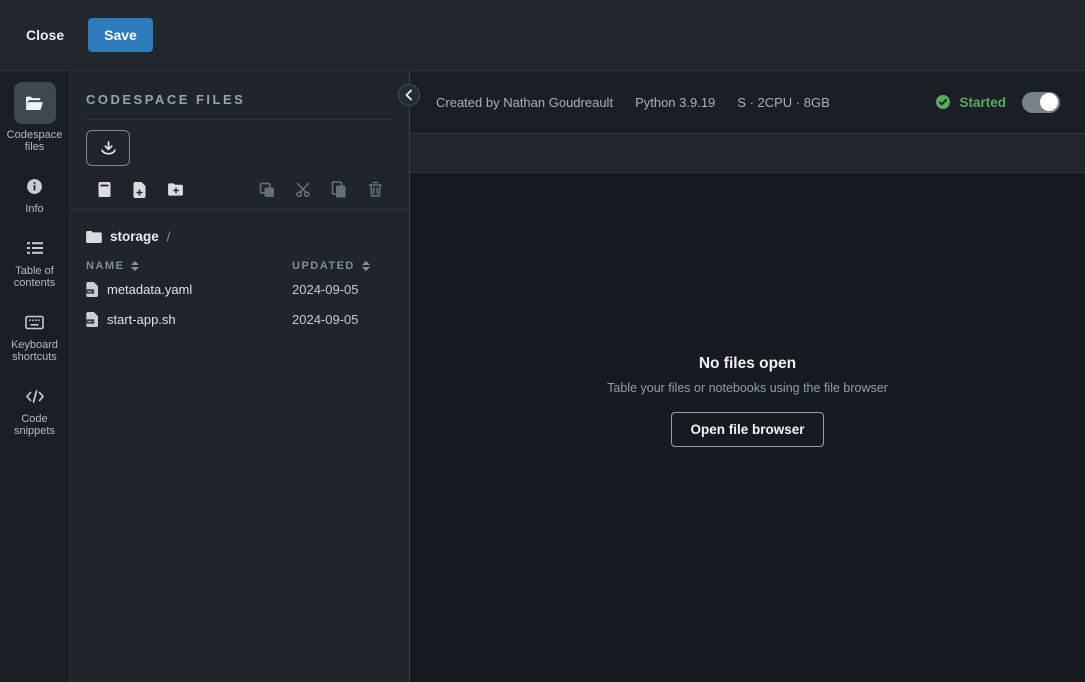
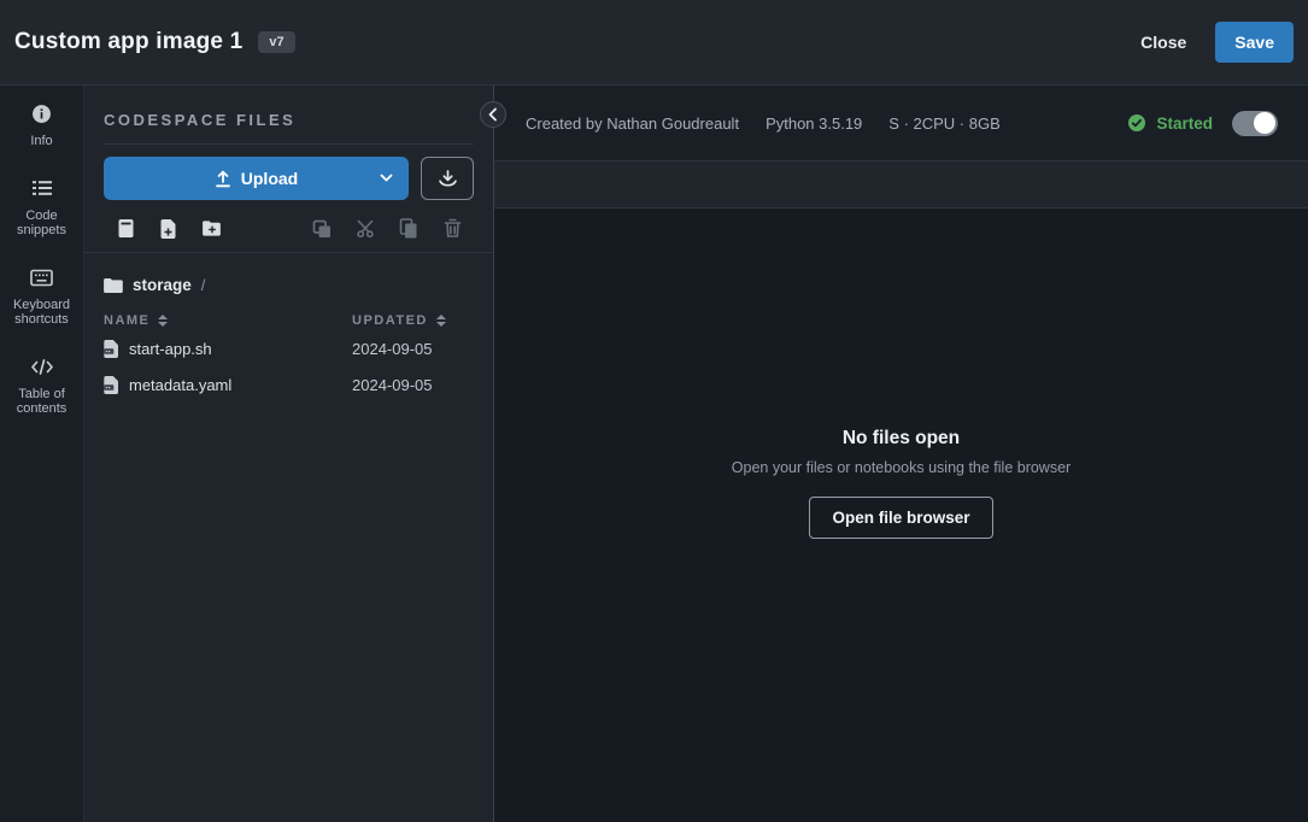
+ Custom app image 1
+ v7
  Close
  Save
- Codespace files
  Info
- Table of contents
+ Code snippets
  Keyboard shortcuts
- Code snippets
+ Table of contents
  CODESPACE FILES
+ Upload
  storage
  /
  NAME
  UPDATED
- metadata.yaml
+ start-app.sh
  2024-09-05
- start-app.sh
+ metadata.yaml
  2024-09-05
  Created by Nathan Goudreault
- Python 3.9.19
+ Python 3.5.19
  S · 2CPU · 8GB
  Started
  No files open
- Table your files or notebooks using the file browser
+ Open your files or notebooks using the file browser
  Open file browser
